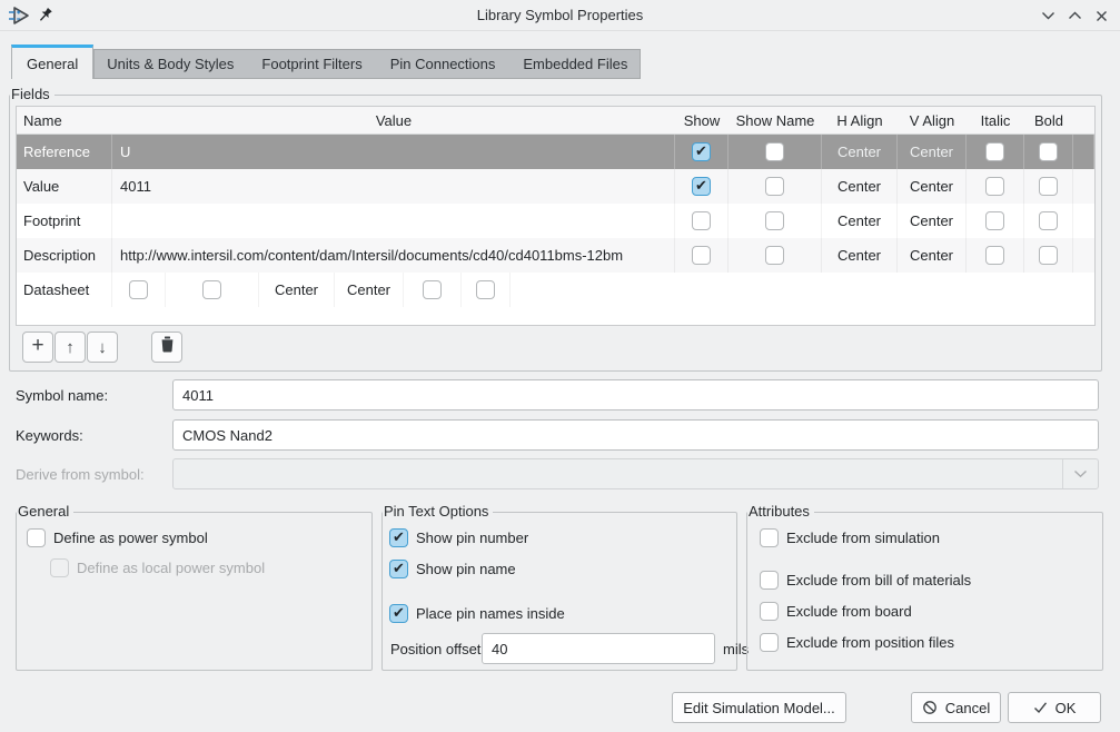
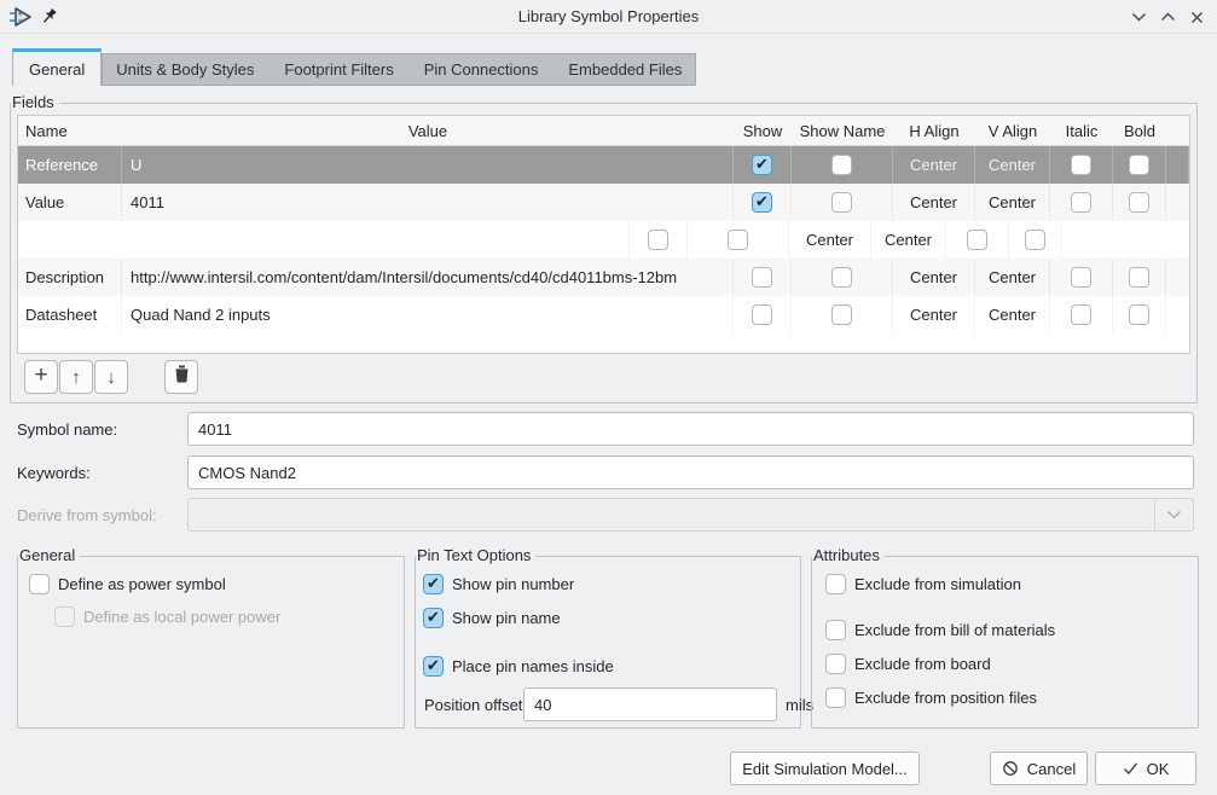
  Library Symbol Properties
  General
  Units & Body Styles
  Footprint Filters
  Pin Connections
  Embedded Files
  Fields
  Name
  Value
  Show
  Show Name
  H Align
  V Align
  Italic
  Bold
  Reference
  U
  Center
  Center
  Value
  4011
  Center
  Center
- Footprint
  Center
  Center
  Description
  http://www.intersil.com/content/dam/Intersil/documents/cd40/cd4011bms-12bm
  Center
  Center
  Datasheet
+ Quad Nand 2 inputs
  Center
  Center
  +
  ↑
  ↓
  Symbol name:
  4011
  Keywords:
  CMOS Nand2
  Derive from symbol:
  General
  Define as power symbol
- Define as local power symbol
+ Define as local power power
  Pin Text Options
  Show pin number
  Show pin name
  Place pin names inside
  Position offset
  40
  mils
  Attributes
  Exclude from simulation
  Exclude from bill of materials
  Exclude from board
  Exclude from position files
  Edit Simulation Model...
  Cancel
  OK
